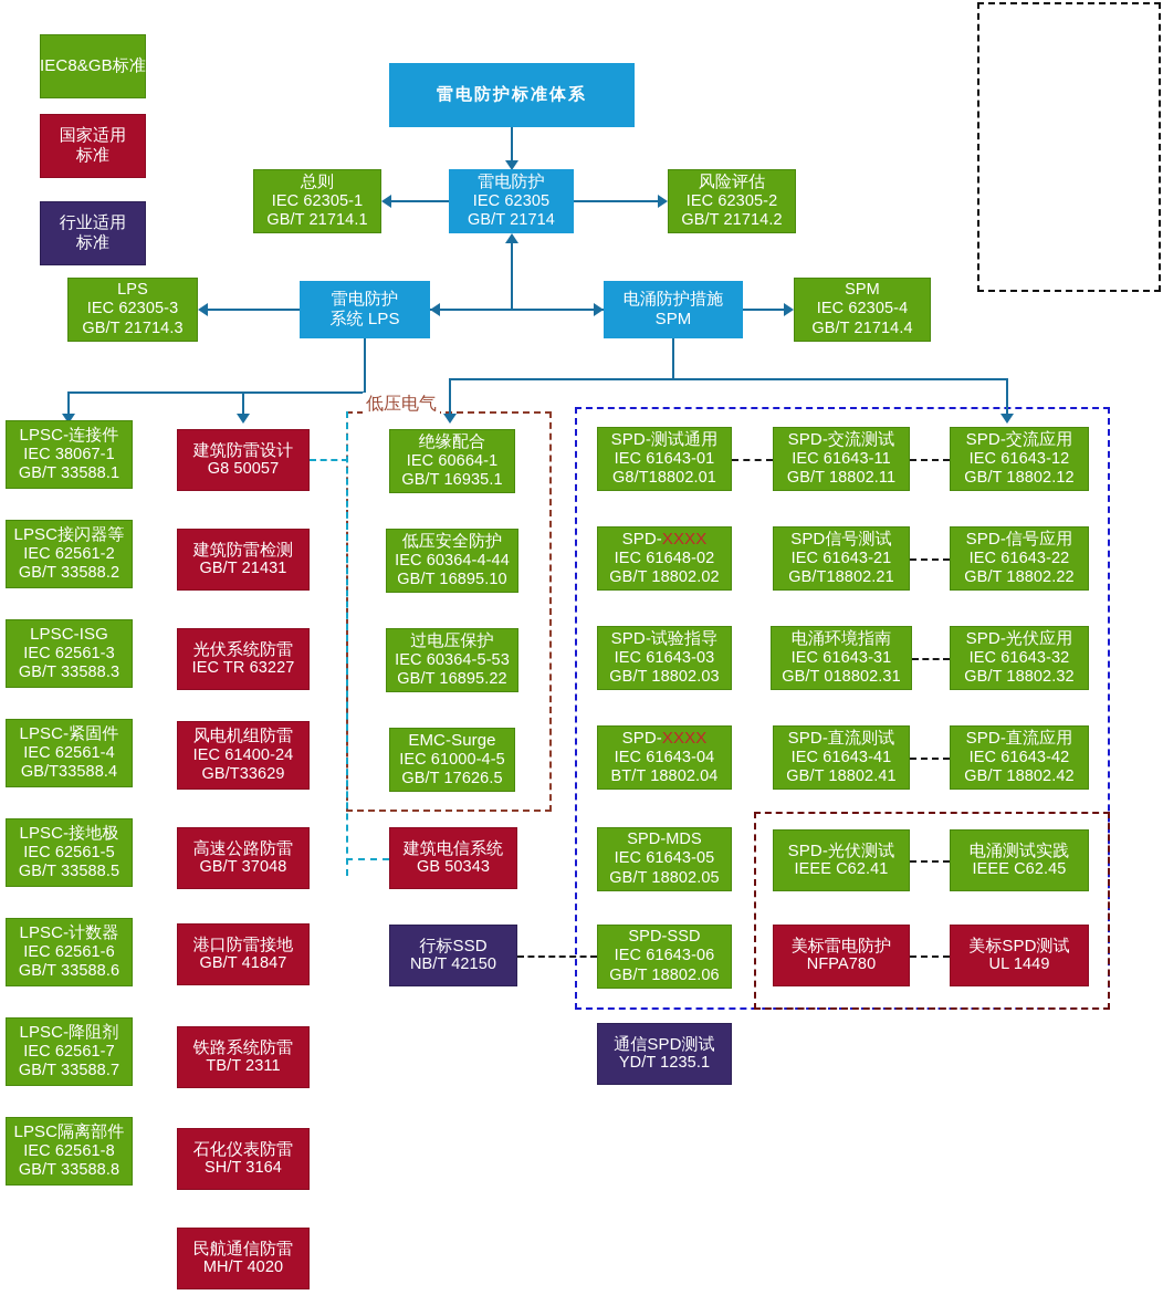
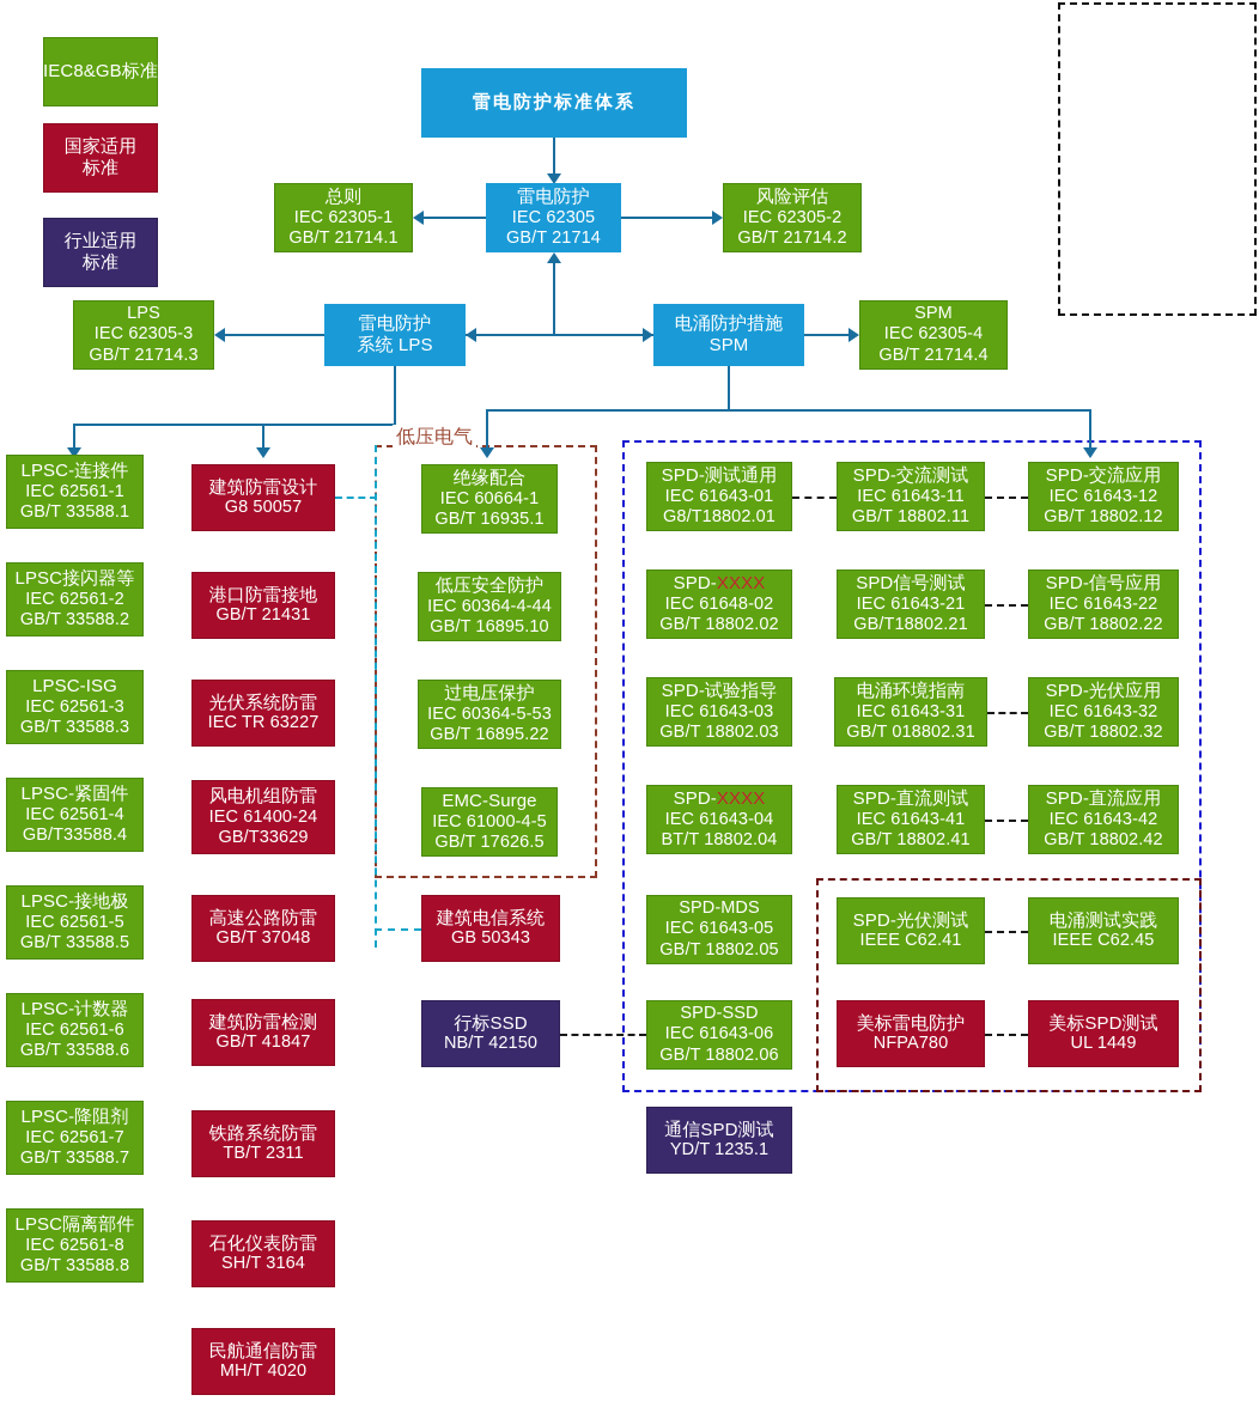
  雷电防护标准体系
  雷电防护
  IEC 62305
  GB/T 21714
  总则
  IEC 62305-1
  GB/T 21714.1
  风险评估
  IEC 62305-2
  GB/T 21714.2
  雷电防护
  系统 LPS
  电涌防护措施
  SPM
  LPS
  IEC 62305-3
  GB/T 21714.3
  SPM
  IEC 62305-4
  GB/T 21714.4
  低压电气
  IEC8&GB标准
  国家适用
  标准
  行业适用
  标准
  LPSC-连接件
- IEC 38067-1
+ IEC 62561-1
  GB/T 33588.1
  LPSC接闪器等
  IEC 62561-2
  GB/T 33588.2
  LPSC-ISG
  IEC 62561-3
  GB/T 33588.3
  LPSC-紧固件
  IEC 62561-4
  GB/T33588.4
  LPSC-接地极
  IEC 62561-5
  GB/T 33588.5
  LPSC-计数器
  IEC 62561-6
  GB/T 33588.6
  LPSC-降阻剂
  IEC 62561-7
  GB/T 33588.7
  LPSC隔离部件
  IEC 62561-8
  GB/T 33588.8
  建筑防雷设计
  G8 50057
- 建筑防雷检测
+ 港口防雷接地
  GB/T 21431
  光伏系统防雷
  IEC TR 63227
  风电机组防雷
  IEC 61400-24
  GB/T33629
  高速公路防雷
  GB/T 37048
- 港口防雷接地
+ 建筑防雷检测
  GB/T 41847
  铁路系统防雷
  TB/T 2311
  石化仪表防雷
  SH/T 3164
  民航通信防雷
  MH/T 4020
  绝缘配合
  IEC 60664-1
  GB/T 16935.1
  低压安全防护
  IEC 60364-4-44
  GB/T 16895.10
  过电压保护
  IEC 60364-5-53
  GB/T 16895.22
  EMC-Surge
  IEC 61000-4-5
  GB/T 17626.5
  建筑电信系统
  GB 50343
  行标SSD
  NB/T 42150
  SPD-测试通用
  IEC 61643-01
  G8/T18802.01
  SPD-XXXX
  IEC 61648-02
  GB/T 18802.02
  SPD-试验指导
  IEC 61643-03
  GB/T 18802.03
  SPD-XXXX
  IEC 61643-04
  BT/T 18802.04
  SPD-MDS
  IEC 61643-05
  GB/T 18802.05
  SPD-SSD
  IEC 61643-06
  GB/T 18802.06
  通信SPD测试
  YD/T 1235.1
  SPD-交流测试
  IEC 61643-11
  GB/T 18802.11
  SPD信号测试
  IEC 61643-21
  GB/T18802.21
  电涌环境指南
  IEC 61643-31
  GB/T 018802.31
  SPD-直流则试
  IEC 61643-41
  GB/T 18802.41
  SPD-光伏测试
  IEEE C62.41
  美标雷电防护
  NFPA780
  SPD-交流应用
  IEC 61643-12
  GB/T 18802.12
  SPD-信号应用
  IEC 61643-22
  GB/T 18802.22
  SPD-光伏应用
  IEC 61643-32
  GB/T 18802.32
  SPD-直流应用
  IEC 61643-42
  GB/T 18802.42
  电涌测试实践
  IEEE C62.45
  美标SPD测试
  UL 1449
